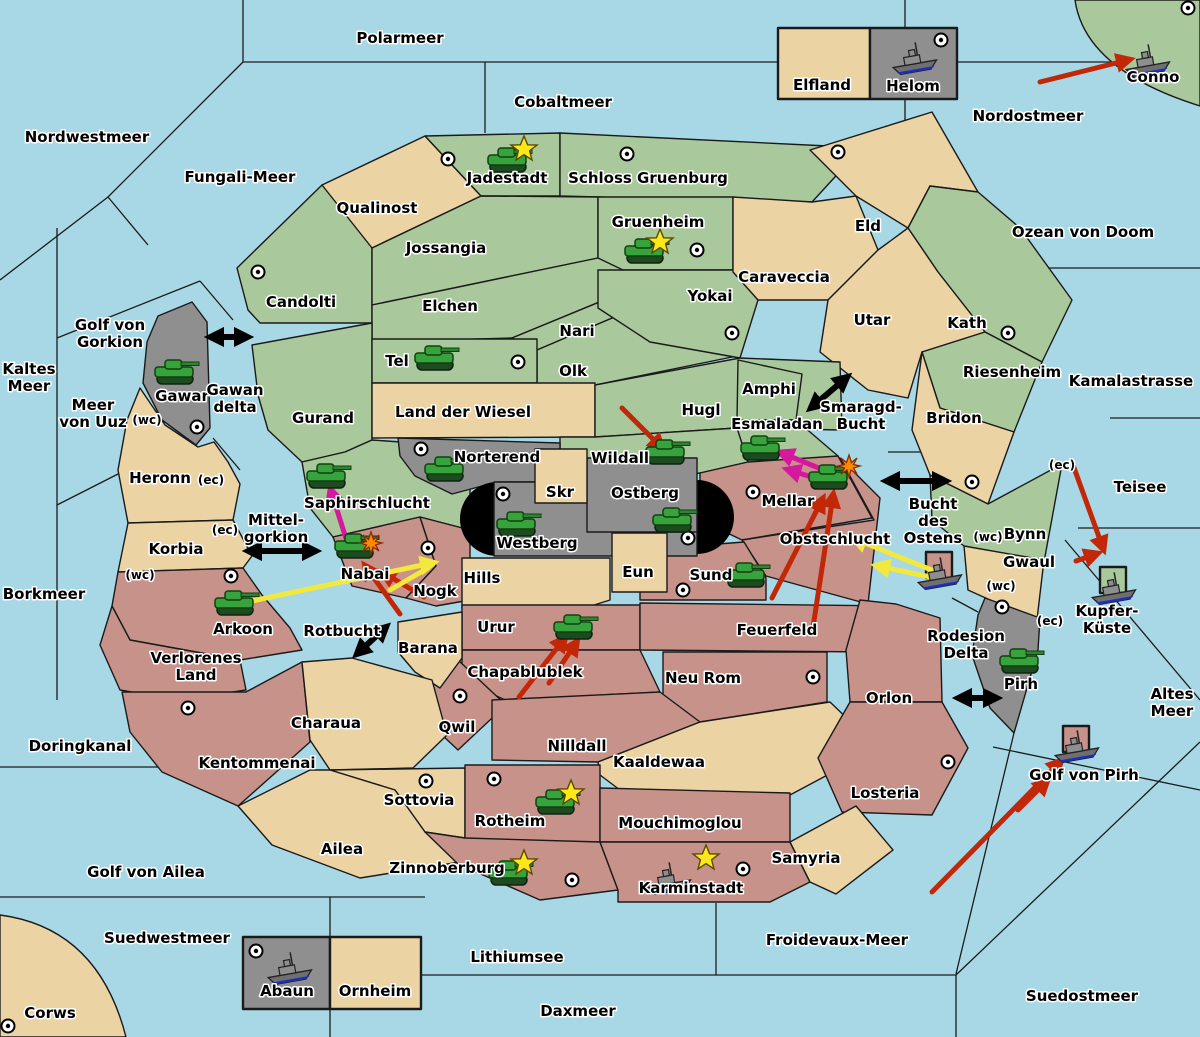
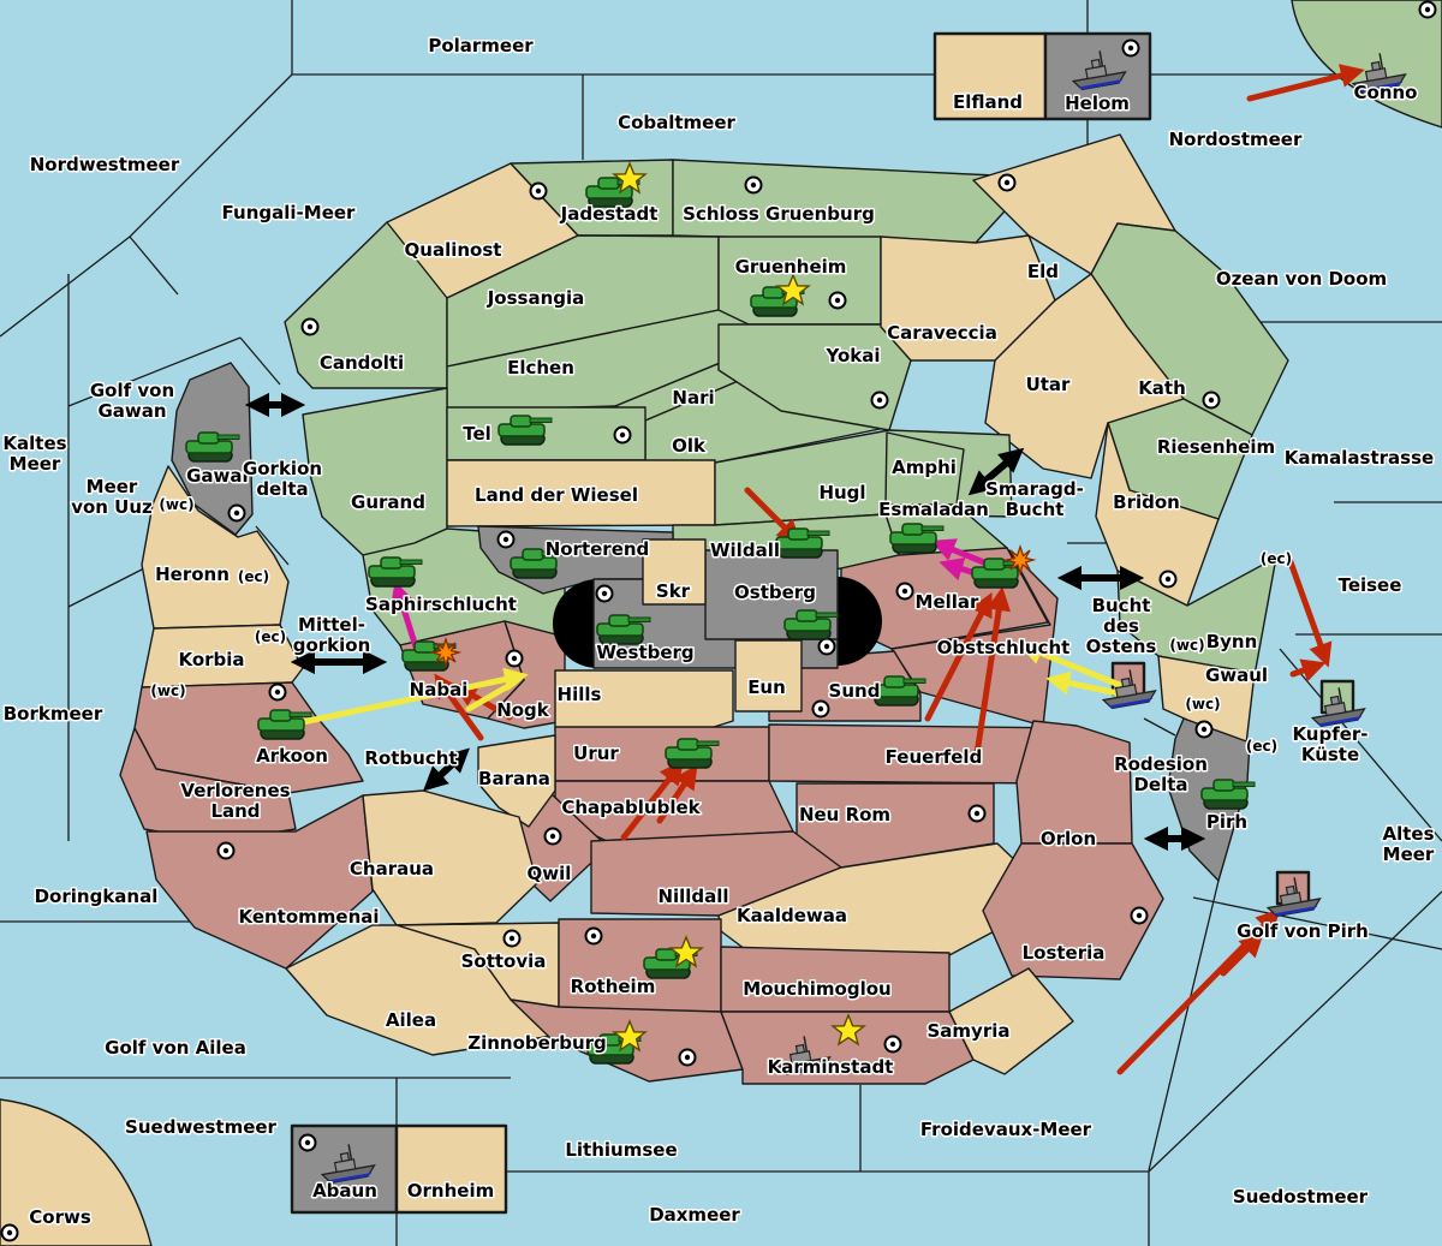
  Jadestadt
  Schloss Gruenburg
  Gruenheim
  Qualinost
  Jossangia
  Candolti
  Elchen
  Nari
  Olk
  Tel
  Land der Wiesel
  Gurand
  Yokai
  Caraveccia
  Eld
  Utar
  Kath
  Riesenheim
  Bridon
  Bynn
  Gwaul
  Pirh
  Hugl
  Amphi
  Esmaladan
  Wildall
  Norterend
  Skr
  Ostberg
  Westberg
  Eun
  Hills
  Mellar
  Obstschlucht
  Sund
  Saphirschlucht
  Nabai
  Nogk
  Gawar
  Heronn
  Korbia
  Arkoon
  Verlorenes
  Land
  Kentommenai
  Barana
  Urur
  Feuerfeld
  Chapablublek
  Neu Rom
  Qwil
  Nilldall
  Kaaldewaa
  Charaua
  Sottovia
  Rotheim
  Ailea
  Zinnoberburg
  Mouchimoglou
  Karminstadt
  Samyria
  Orlon
  Losteria
  Elfland
  Helom
  Abaun
  Ornheim
  Conno
  Corws
  Polarmeer
  Cobaltmeer
  Nordostmeer
  Nordwestmeer
  Fungali-Meer
  Ozean von Doom
  Golf von
- Gorkion
+ Gawan
  Kaltes
  Meer
  Meer
  von Uuz
  Kamalastrasse
  Teisee
  Borkmeer
  Altes
  Meer
  Doringkanal
  Golf von Ailea
  Suedwestmeer
  Froidevaux-Meer
  Lithiumsee
  Daxmeer
  Suedostmeer
- Gawan
+ Gorkion
  delta
  Mittel-
  gorkion
  Rotbucht
  Smaragd-
  Bucht
  Bucht
  des
  Ostens
  Rodesion
  Delta
  Golf von Pirh
  Kupfer-
  Küste
  (wc)
  (ec)
  (ec)
  (wc)
  (ec)
  (wc)
  (wc)
  (ec)
